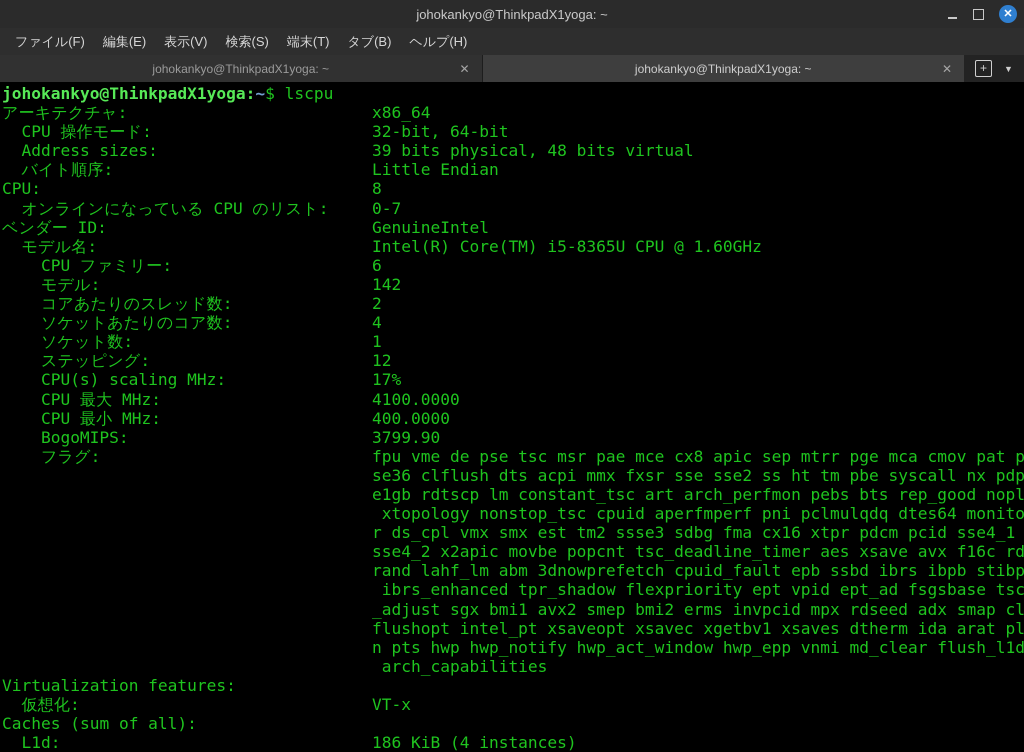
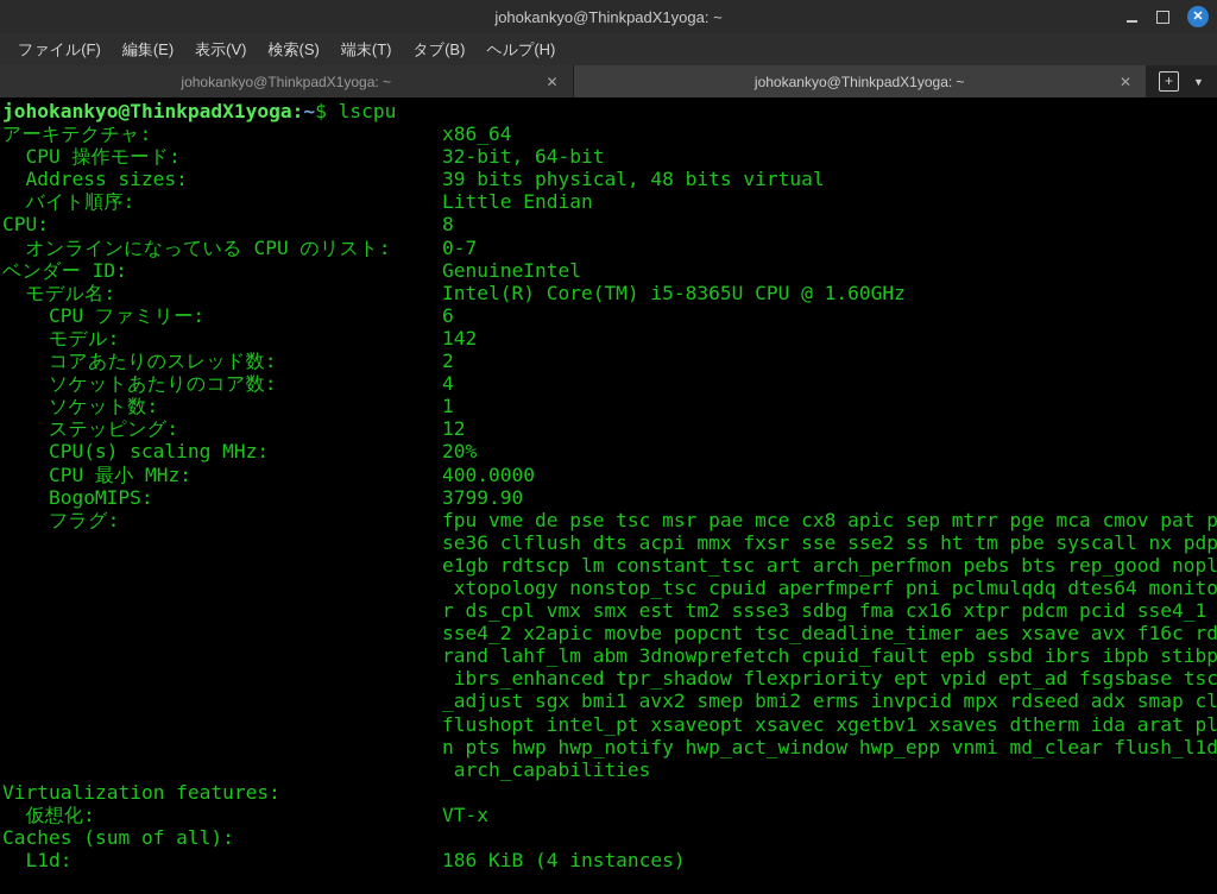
  johokankyo@ThinkpadX1yoga: ~
  ✕
  ファイル(F)
  編集(E)
  表示(V)
  検索(S)
  端末(T)
  タブ(B)
  ヘルプ(H)
  johokankyo@ThinkpadX1yoga: ~
  ✕
  johokankyo@ThinkpadX1yoga: ~
  ✕
  +
  ▼
  johokankyo@ThinkpadX1yoga:~$ lscpu
  アーキテクチャ:
  x86_64
  CPU 操作モード:
  32-bit, 64-bit
  Address sizes:
  39 bits physical, 48 bits virtual
  バイト順序:
  Little Endian
  CPU:
  8
  オンラインになっている CPU のリスト:
  0-7
  ベンダー ID:
  GenuineIntel
  モデル名:
  Intel(R) Core(TM) i5-8365U CPU @ 1.60GHz
  CPU ファミリー:
  6
  モデル:
  142
  コアあたりのスレッド数:
  2
  ソケットあたりのコア数:
  4
  ソケット数:
  1
  ステッピング:
  12
  CPU(s) scaling MHz:
- 17%
+ 20%
- CPU 最大 MHz:
- 4100.0000
  CPU 最小 MHz:
  400.0000
  BogoMIPS:
  3799.90
  フラグ:
  fpu vme de pse tsc msr pae mce cx8 apic sep mtrr pge mca cmov pat p
  se36 clflush dts acpi mmx fxsr sse sse2 ss ht tm pbe syscall nx pdp
  e1gb rdtscp lm constant_tsc art arch_perfmon pebs bts rep_good nopl
  xtopology nonstop_tsc cpuid aperfmperf pni pclmulqdq dtes64 monito
  r ds_cpl vmx smx est tm2 ssse3 sdbg fma cx16 xtpr pdcm pcid sse4_1
  sse4_2 x2apic movbe popcnt tsc_deadline_timer aes xsave avx f16c rd
  rand lahf_lm abm 3dnowprefetch cpuid_fault epb ssbd ibrs ibpb stibp
  ibrs_enhanced tpr_shadow flexpriority ept vpid ept_ad fsgsbase tsc
  _adjust sgx bmi1 avx2 smep bmi2 erms invpcid mpx rdseed adx smap cl
  flushopt intel_pt xsaveopt xsavec xgetbv1 xsaves dtherm ida arat pl
  n pts hwp hwp_notify hwp_act_window hwp_epp vnmi md_clear flush_l1d
  arch_capabilities
  Virtualization features:
  仮想化:
  VT-x
  Caches (sum of all):
  L1d:
  186 KiB (4 instances)
